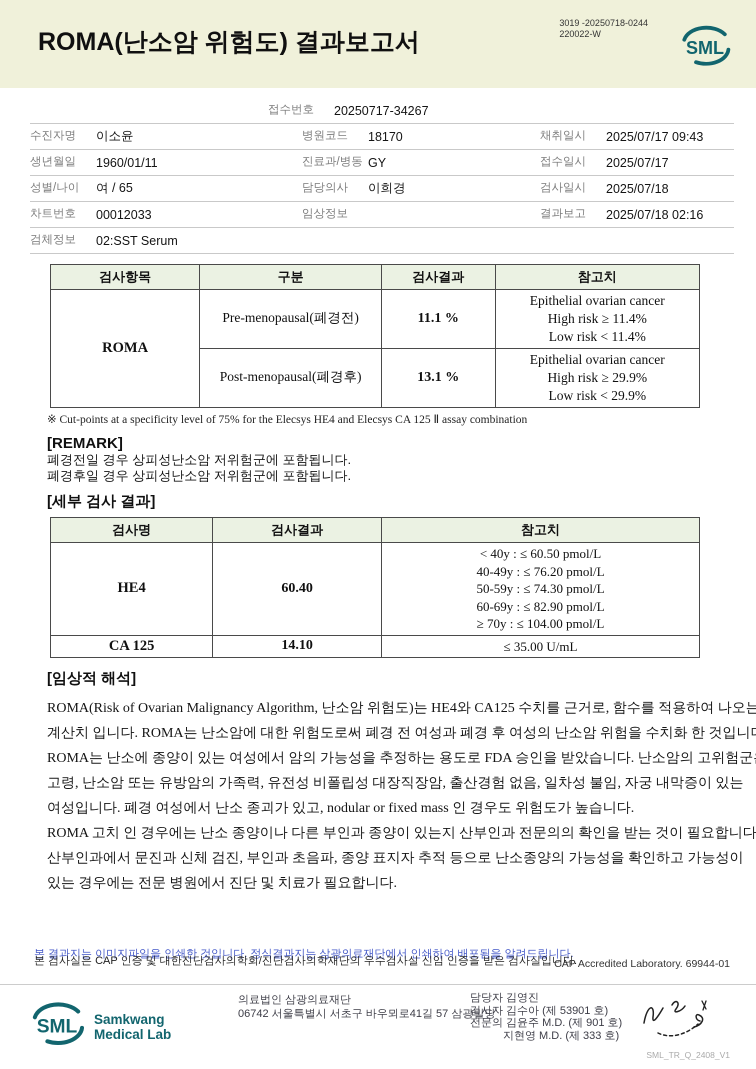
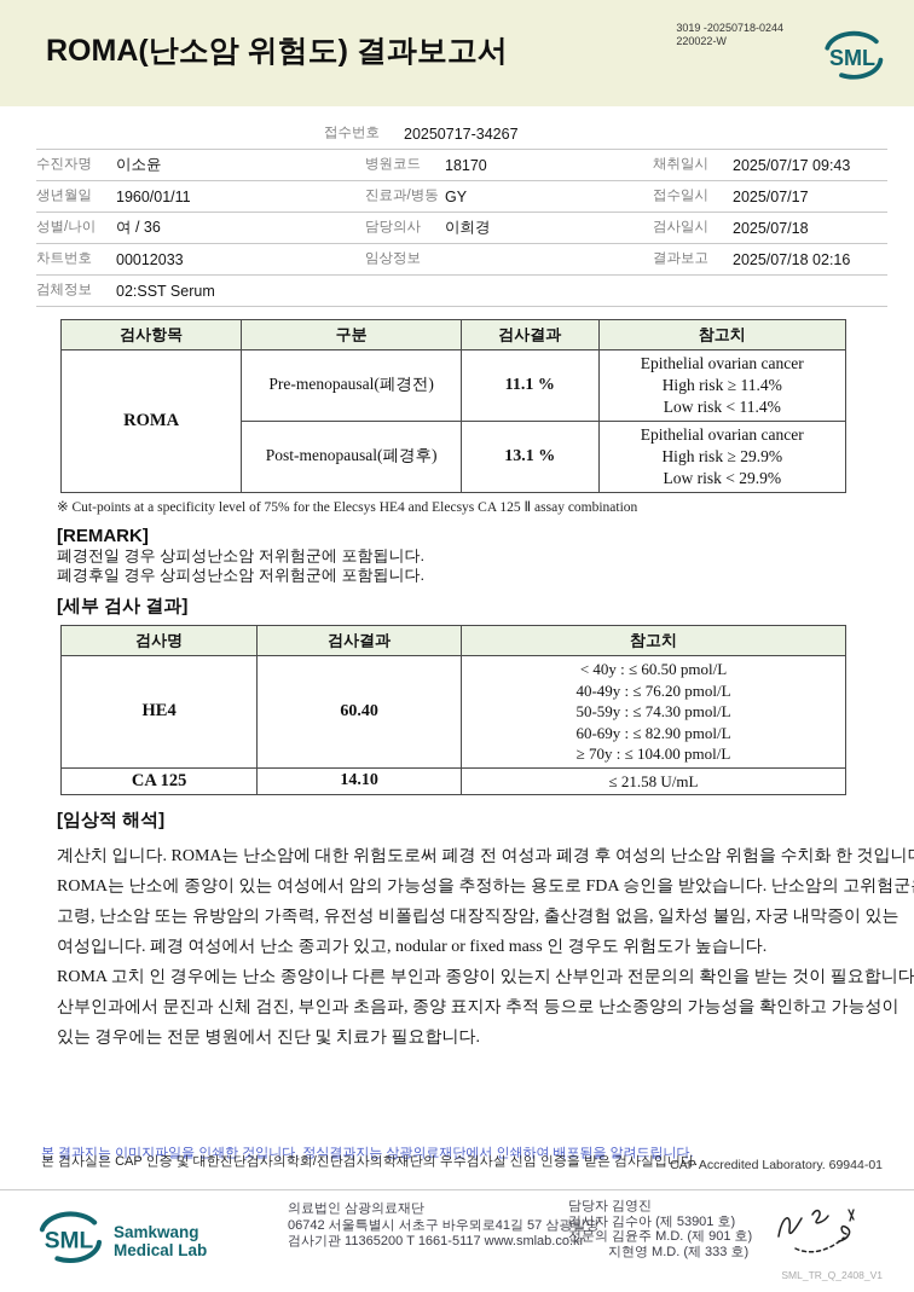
  ROMA(난소암 위험도) 결과보고서
  3019 -20250718-0244
  220022-W
  SML
  접수번호
  20250717-34267
  수진자명
  이소윤
  병원코드
  18170
  채취일시
  2025/07/17 09:43
  생년월일
  1960/01/11
  진료과/병동
  GY
  접수일시
  2025/07/17
  성별/나이
- 여 / 65
+ 여 / 36
  담당의사
  이희경
  검사일시
  2025/07/18
  차트번호
  00012033
  임상정보
  결과보고
  2025/07/18 02:16
  검체정보
  02:SST Serum
  검사항목	구분	검사결과	참고치
  ROMA	Pre-menopausal(폐경전)	11.1 %	Epithelial ovarian cancer High risk ≥ 11.4% Low risk < 11.4%
  Post-menopausal(폐경후)	13.1 %	Epithelial ovarian cancer High risk ≥ 29.9% Low risk < 29.9%
  ※ Cut-points at a specificity level of 75% for the Elecsys HE4 and Elecsys CA 125 Ⅱ assay combination
  [REMARK]
  폐경전일 경우 상피성난소암 저위험군에 포함됩니다.
  폐경후일 경우 상피성난소암 저위험군에 포함됩니다.
  [세부 검사 결과]
  검사명	검사결과	참고치
  HE4	60.40	< 40y : ≤ 60.50 pmol/L 40-49y : ≤ 76.20 pmol/L 50-59y : ≤ 74.30 pmol/L 60-69y : ≤ 82.90 pmol/L ≥ 70y : ≤ 104.00 pmol/L
- CA 125	14.10	≤ 35.00 U/mL
+ CA 125	14.10	≤ 21.58 U/mL
  [임상적 해석]
- ROMA(Risk of Ovarian Malignancy Algorithm, 난소암 위험도)는 HE4와 CA125 수치를 근거로, 함수를 적용하여 나오는
  계산치 입니다. ROMA는 난소암에 대한 위험도로써 폐경 전 여성과 폐경 후 여성의 난소암 위험을 수치화 한 것입니
  ROMA는 난소에 종양이 있는 여성에서 암의 가능성을 추정하는 용도로 FDA 승인을 받았습니다. 난소암의 고위험군
  고령, 난소암 또는 유방암의 가족력, 유전성 비폴립성 대장직장암, 출산경험 없음, 일차성 불임, 자궁 내막증이 있는
  여성입니다. 폐경 여성에서 난소 종괴가 있고, nodular or fixed mass 인 경우도 위험도가 높습니다.
  ROMA 고치 인 경우에는 난소 종양이나 다른 부인과 종양이 있는지 산부인과 전문의의 확인을 받는 것이 필요합니다
  산부인과에서 문진과 신체 검진, 부인과 초음파, 종양 표지자 추적 등으로 난소종양의 가능성을 확인하고 가능성이
  있는 경우에는 전문 병원에서 진단 및 치료가 필요합니다.
  본 결과지는 이미지파일을 인쇄한 것입니다. 정식결과지는 삼광의료재단에서 인쇄하여 배포됨을 알려드립니다.
  본 검사실은 CAP 인증 및 대한진단검사의학회/진단검사의학재단의 우수검사실 신임 인증을 받은 검사실입니다.
  CAP Accredited Laboratory. 69944-01
  SML
  Samkwang
  Medical Lab
  의료법인 삼광의료재단
  06742 서울특별시 서초구 바우뫼로41길 57 삼광빌딩
+ 검사기관 11365200 T 1661-5117 www.smlab.co.kr
  담당자 김영진
  검사자 김수아 (제 53901 호)
  전문의 김윤주 M.D. (제 901 호)
  지현영 M.D. (제 333 호)
  SML_TR_Q_2408_V1
